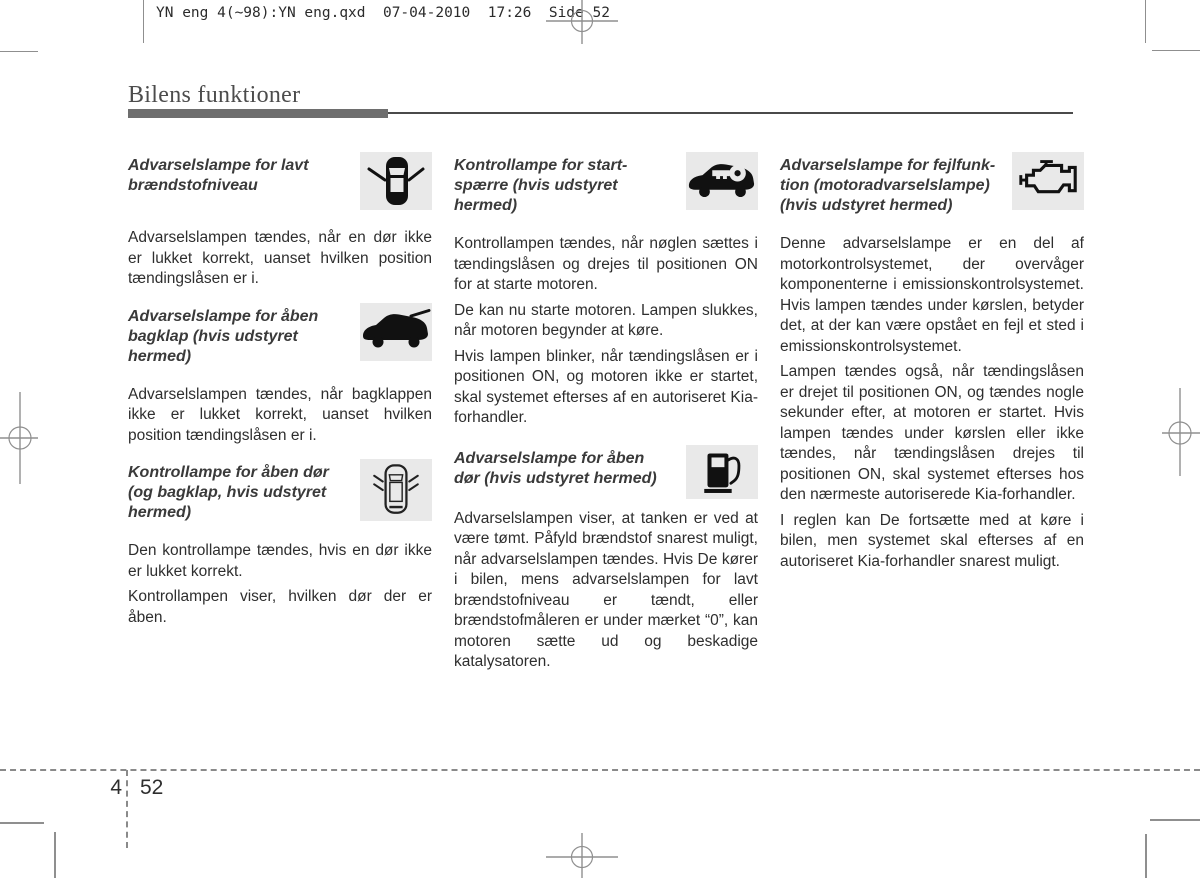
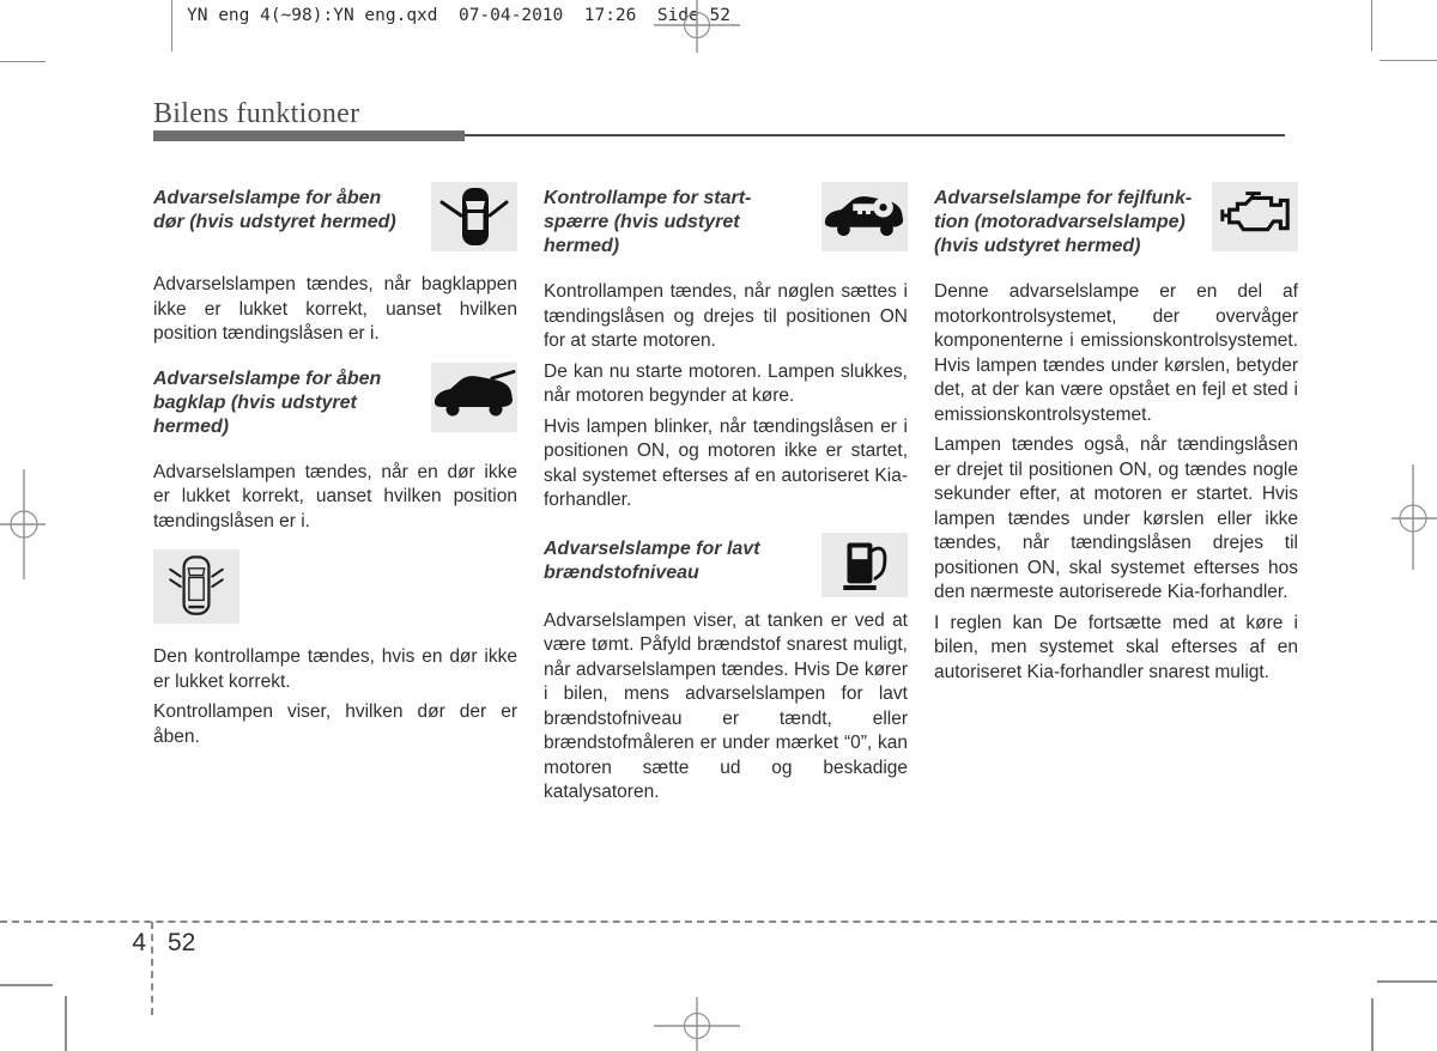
  YN eng 4(~98):YN eng.qxd 07-04-2010 17:26 Side 52
  Bilens funktioner
- Advarselslampe for lavt brændstofniveau
+ Advarselslampe for åben dør (hvis udstyret hermed)
- Advarselslampen tændes, når en dør ikke er lukket korrekt, uanset hvilken position tændingslåsen er i.
+ Advarselslampen tændes, når bagklappen ikke er lukket korrekt, uanset hvilken position tændingslåsen er i.
  Advarselslampe for åben bagklap (hvis udstyret hermed)
- Advarselslampen tændes, når bagklappen ikke er lukket korrekt, uanset hvilken position tændingslåsen er i.
+ Advarselslampen tændes, når en dør ikke er lukket korrekt, uanset hvilken position tændingslåsen er i.
- Kontrollampe for åben dør (og bagklap, hvis udstyret hermed)
  Den kontrollampe tændes, hvis en dør ikke er lukket korrekt.
  Kontrollampen viser, hvilken dør der er åben.
  Kontrollampe for start-spærre (hvis udstyret hermed)
  Kontrollampen tændes, når nøglen sættes i tændingslåsen og drejes til positionen ON for at starte motoren.
  De kan nu starte motoren. Lampen slukkes, når motoren begynder at køre.
  Hvis lampen blinker, når tændingslåsen er i positionen ON, og motoren ikke er startet, skal systemet efterses af en autoriseret Kia-forhandler.
- Advarselslampe for åben dør (hvis udstyret hermed)
+ Advarselslampe for lavt brændstofniveau
  Advarselslampen viser, at tanken er ved at være tømt. Påfyld brændstof snarest muligt, når advarselslampen tændes. Hvis De kører i bilen, mens advarselslampen for lavt brændstofniveau er tændt, eller brændstofmåleren er under mærket “0”, kan motoren sætte ud og beskadige katalysatoren.
  Advarselslampe for fejlfunk-tion (motoradvarselslampe) (hvis udstyret hermed)
  Denne advarselslampe er en del af motorkontrolsystemet, der overvåger komponenterne i emissionskontrolsystemet. Hvis lampen tændes under kørslen, betyder det, at der kan være opstået en fejl et sted i emissionskontrolsystemet.
  Lampen tændes også, når tændingslåsen er drejet til positionen ON, og tændes nogle sekunder efter, at motoren er startet. Hvis lampen tændes under kørslen eller ikke tændes, når tændingslåsen drejes til positionen ON, skal systemet efterses hos den nærmeste autoriserede Kia-forhandler.
  I reglen kan De fortsætte med at køre i bilen, men systemet skal efterses af en autoriseret Kia-forhandler snarest muligt.
  4
  52
